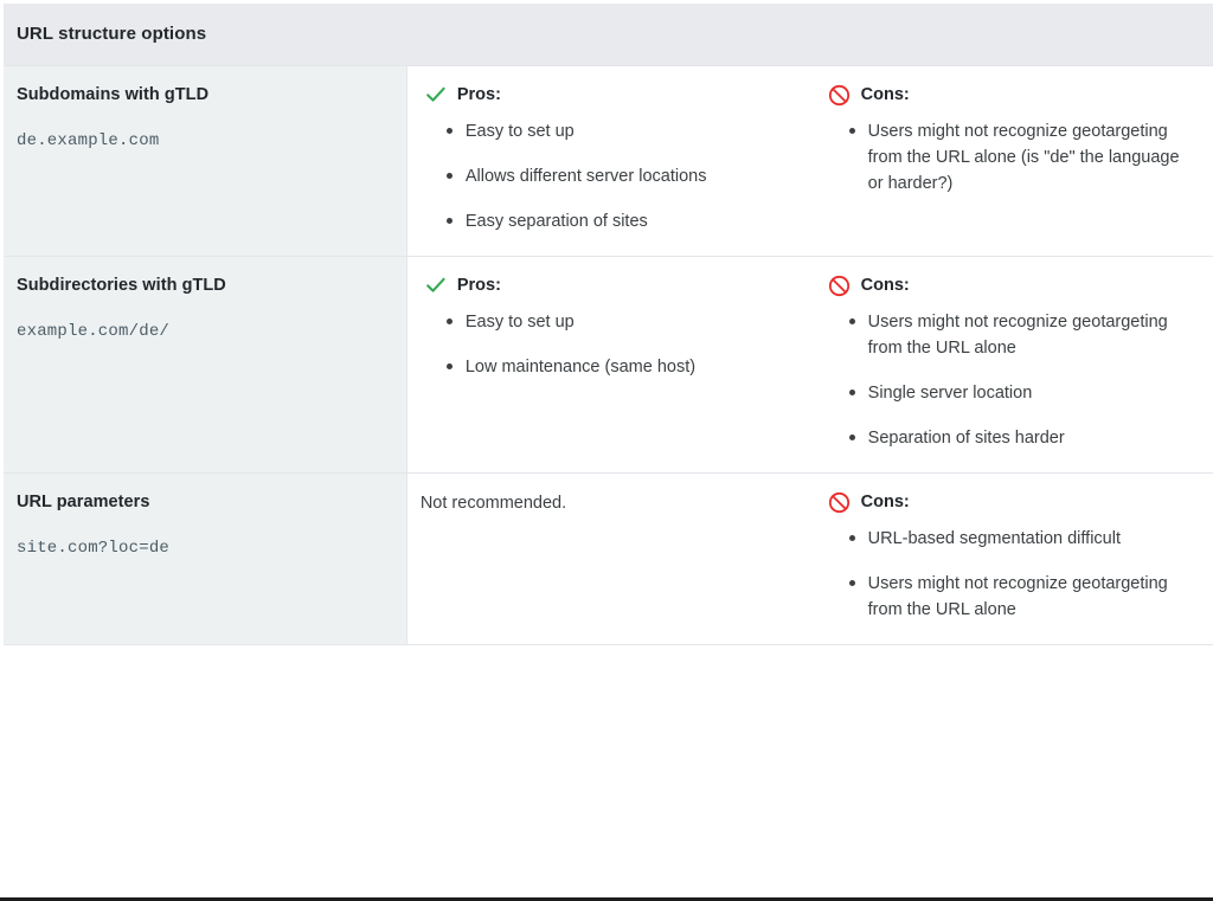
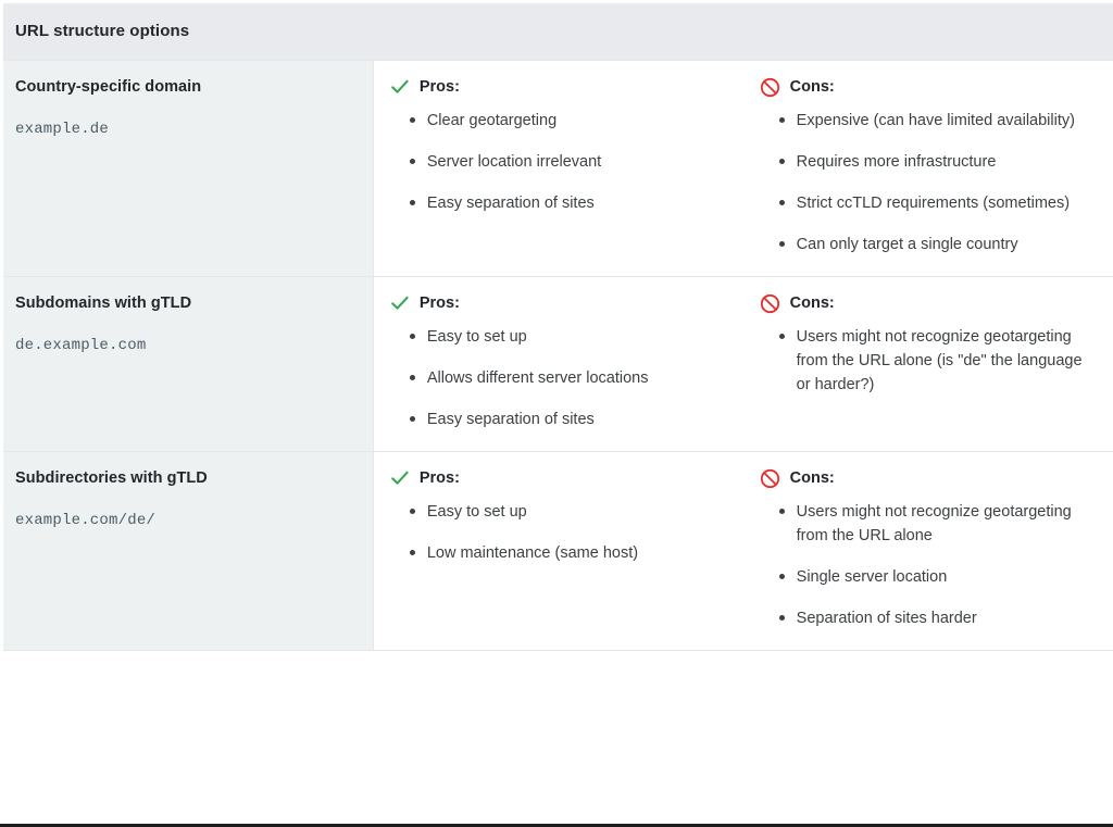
  URL structure options
+ Country-specific domain example.de	Pros: Clear geotargeting Server location irrelevant Easy separation of sites	Cons: Expensive (can have limited availability) Requires more infrastructure Strict ccTLD requirements (sometimes) Can only target a single country
  Subdomains with gTLD de.example.com	Pros: Easy to set up Allows different server locations Easy separation of sites	Cons: Users might not recognize geotargeting from the URL alone (is "de" the language or harder?)
  Subdirectories with gTLD example.com/de/	Pros: Easy to set up Low maintenance (same host)	Cons: Users might not recognize geotargeting from the URL alone Single server location Separation of sites harder
- URL parameters site.com?loc=de	Not recommended.	Cons: URL-based segmentation difficult Users might not recognize geotargeting from the URL alone
